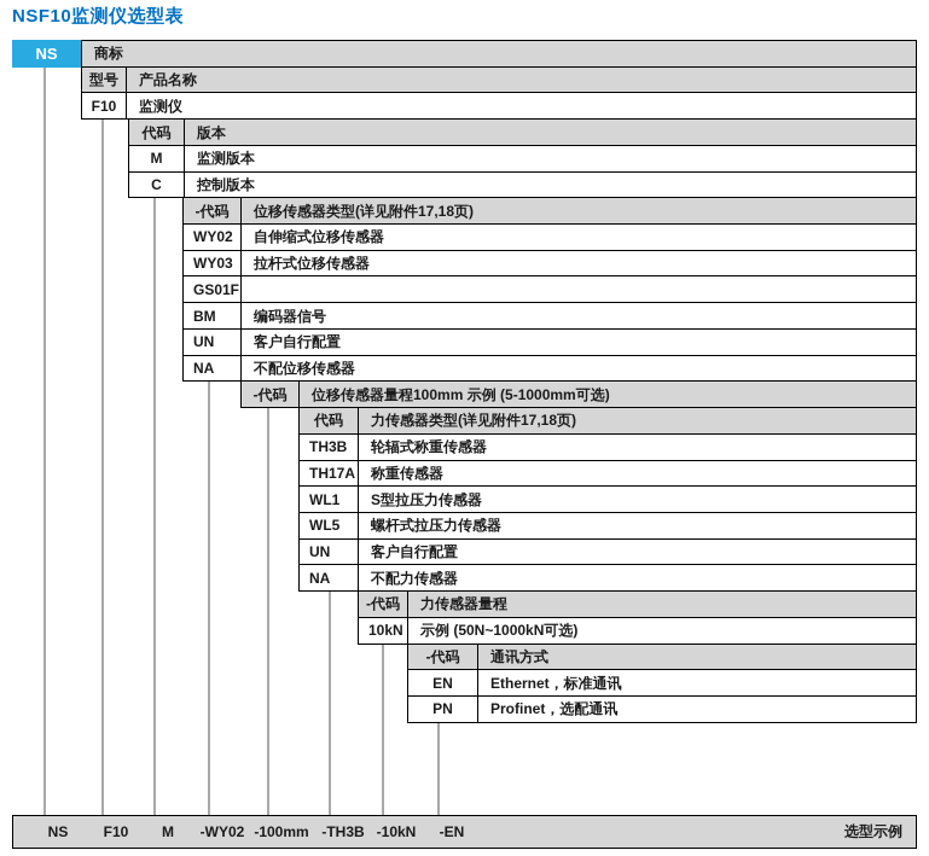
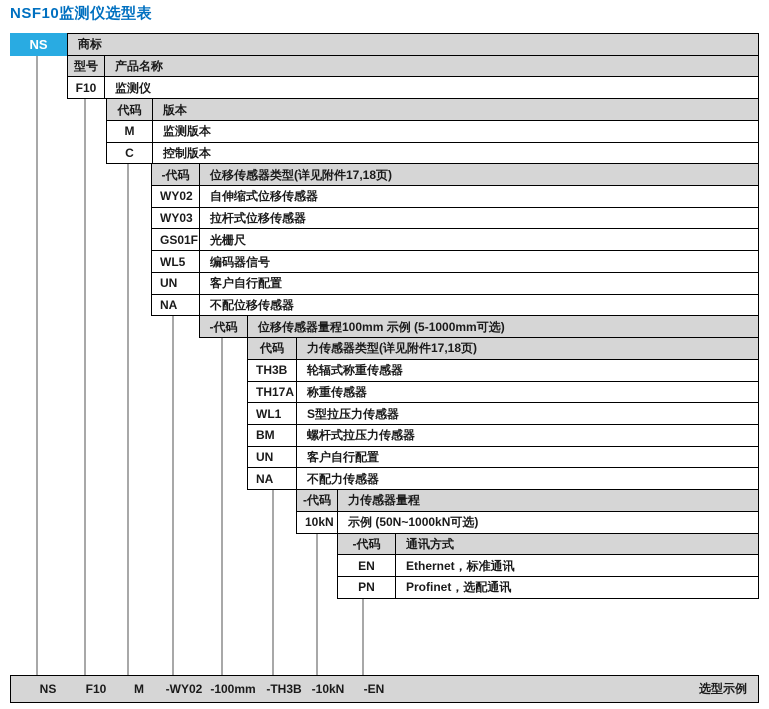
  NSF10监测仪选型表
  NS
  商标
  型号
  产品名称
  F10
  监测仪
  代码
  版本
  M
  监测版本
  C
  控制版本
  -代码
  位移传感器类型(详见附件17,18页)
  WY02
  自伸缩式位移传感器
  WY03
  拉杆式位移传感器
  GS01F
+ 光栅尺
- BM
+ WL5
  编码器信号
  UN
  客户自行配置
  NA
  不配位移传感器
  -代码
  位移传感器量程100mm 示例 (5-1000mm可选)
  代码
  力传感器类型(详见附件17,18页)
  TH3B
  轮辐式称重传感器
  TH17A
  称重传感器
  WL1
  S型拉压力传感器
- WL5
+ BM
  螺杆式拉压力传感器
  UN
  客户自行配置
  NA
  不配力传感器
  -代码
  力传感器量程
  10kN
  示例 (50N~1000kN可选)
  -代码
  通讯方式
  EN
  Ethernet，标准通讯
  PN
  Profinet，选配通讯
  选型示例
  NS
  F10
  M
  -WY02
  -100mm
  -TH3B
  -10kN
  -EN
